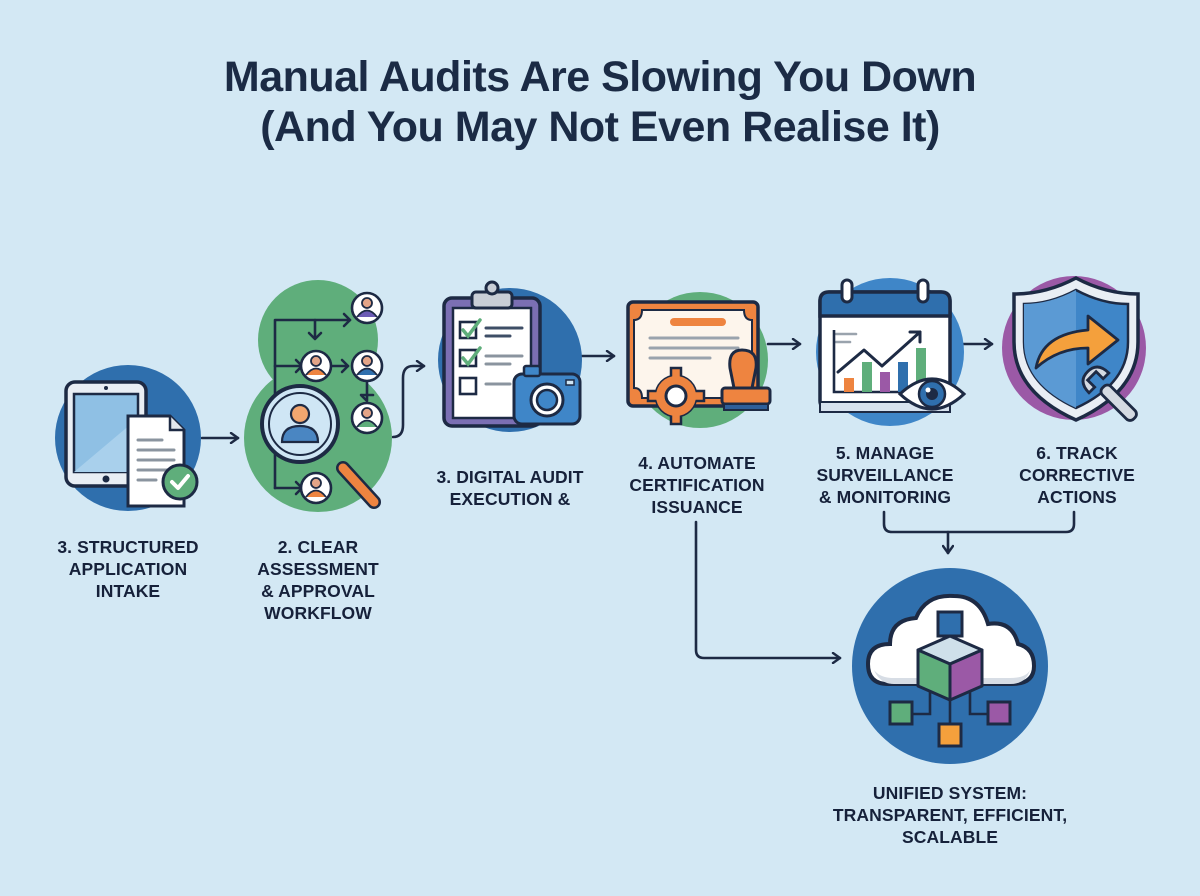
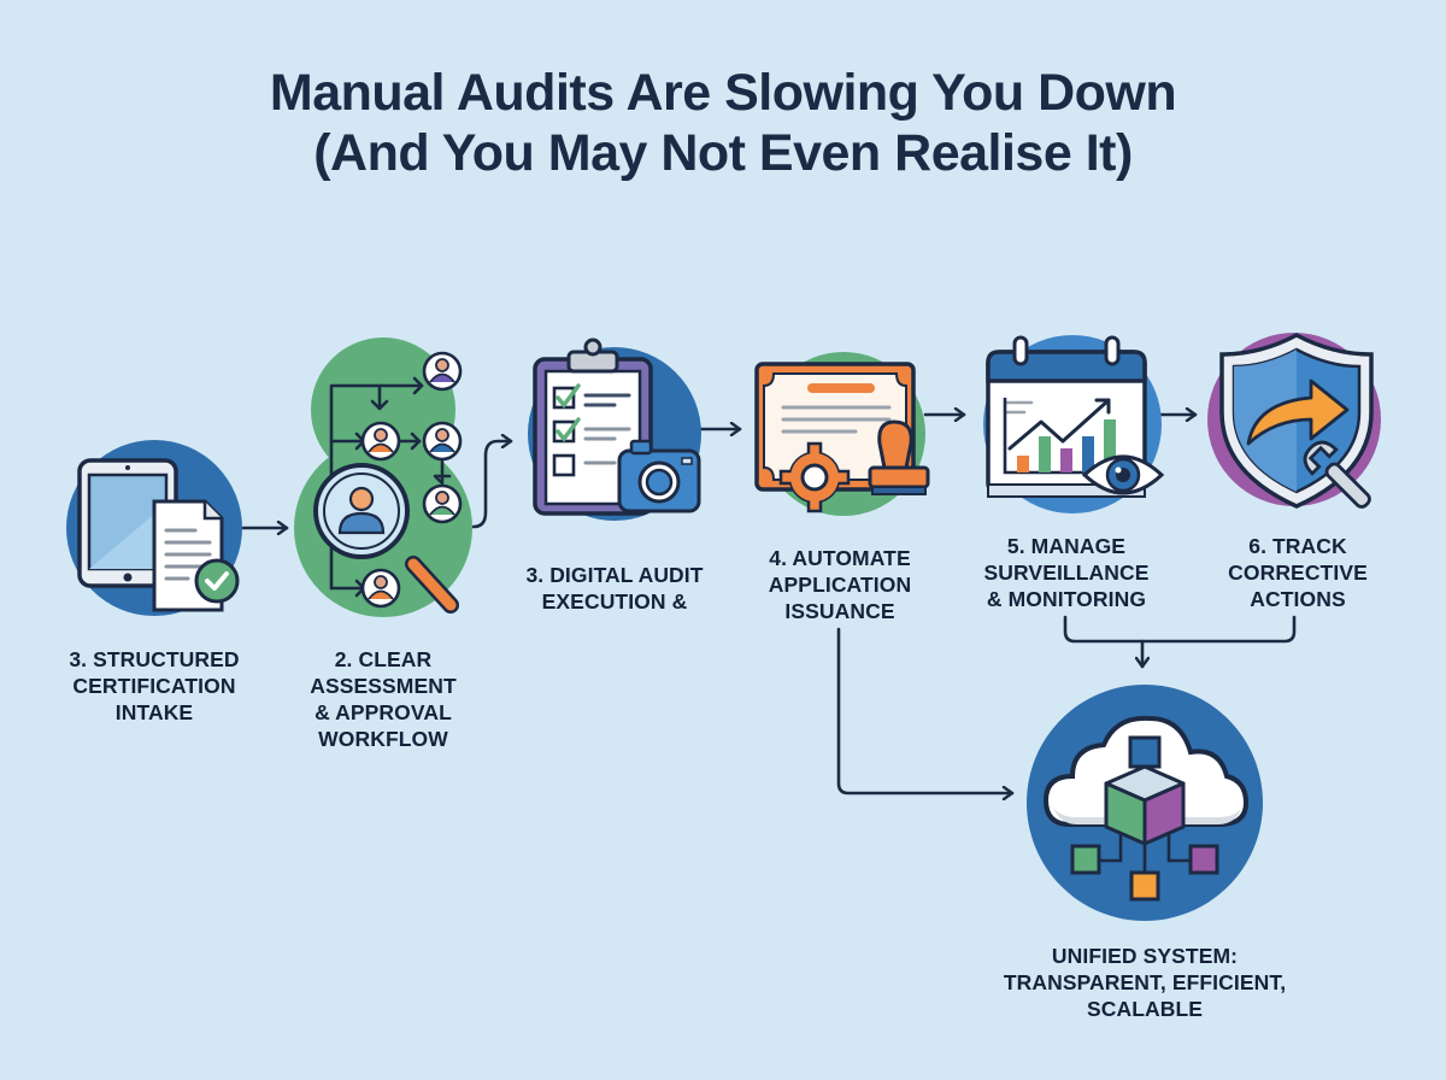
  Manual Audits Are Slowing You Down
  (And You May Not Even Realise It)
  3. STRUCTURED
- APPLICATION
+ CERTIFICATION
  INTAKE
  2. CLEAR
  ASSESSMENT
  & APPROVAL
  WORKFLOW
  3. DIGITAL AUDIT
  EXECUTION &
  4. AUTOMATE
- CERTIFICATION
+ APPLICATION
  ISSUANCE
  5. MANAGE
  SURVEILLANCE
  & MONITORING
  6. TRACK
  CORRECTIVE
  ACTIONS
  UNIFIED SYSTEM:
  TRANSPARENT, EFFICIENT,
  SCALABLE
